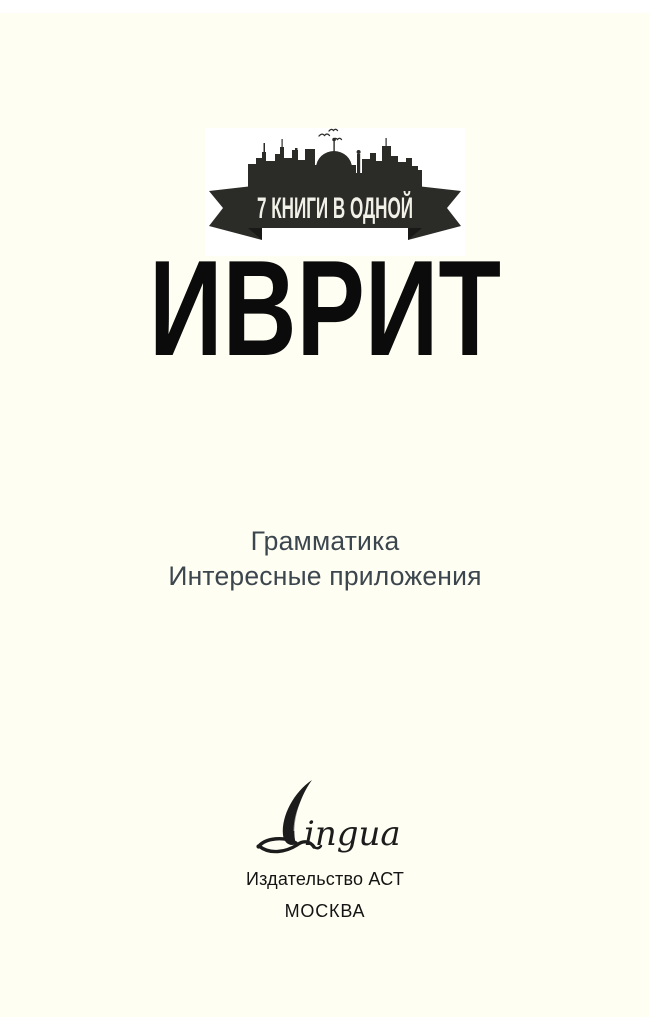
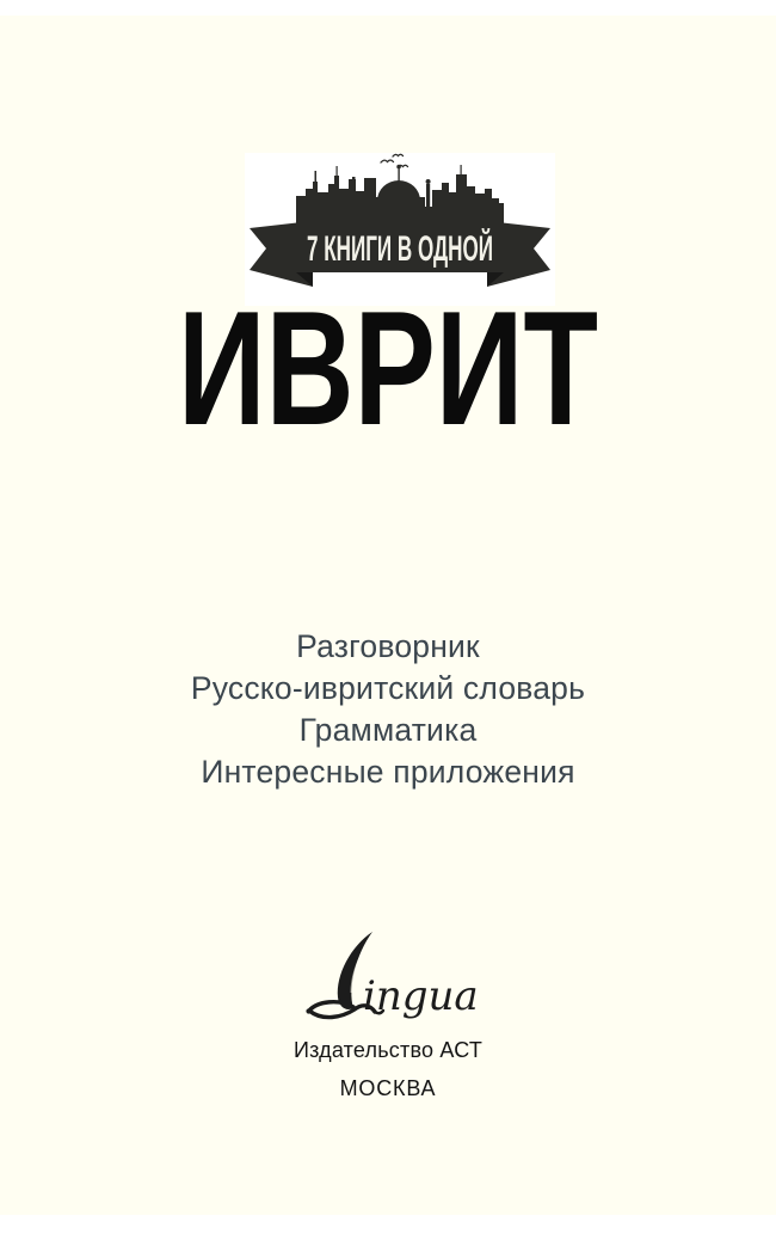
  7 КНИГИ В ОДНОЙ
  ИВРИТ
+ Разговорник
+ Русско-ивритский словарь
  Грамматика
  Интересные приложения
  ingua
  Издательство АСТ
  МОСКВА
